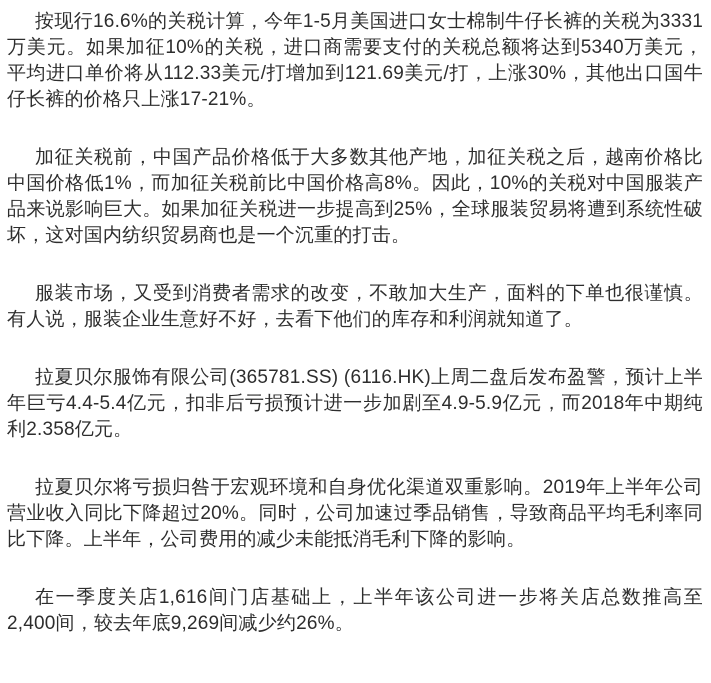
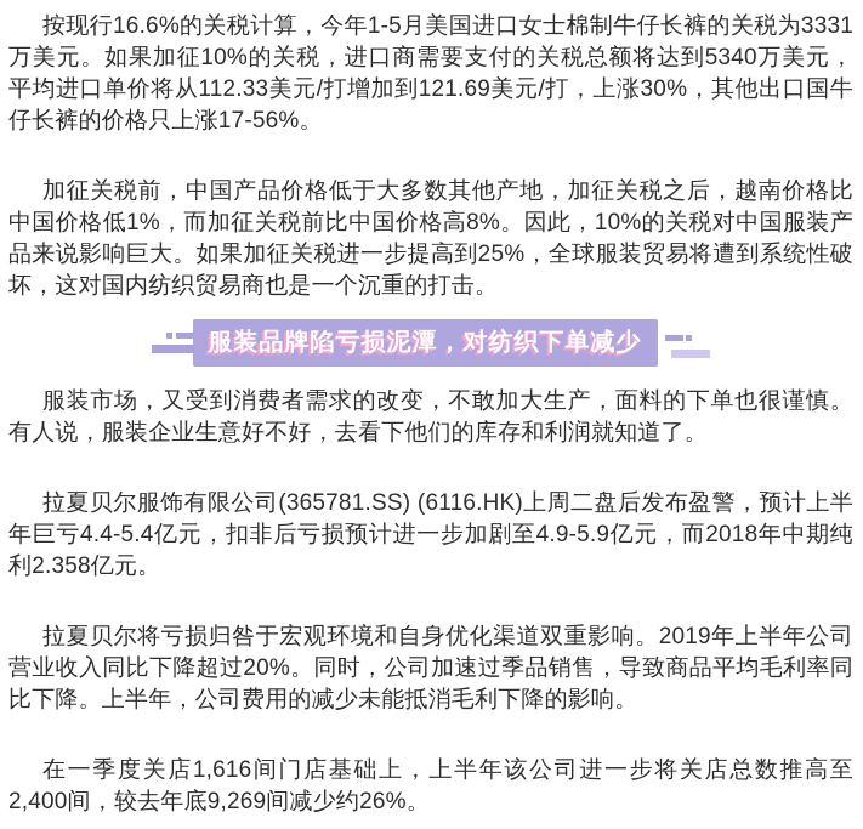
- 按现行16.6%的关税计算，今年1-5月美国进口女士棉制牛仔长裤的关税为3331万美元。如果加征10%的关税，进口商需要支付的关税总额将达到5340万美元，平均进口单价将从112.33美元/打增加到121.69美元/打，上涨30%，其他出口国牛仔长裤的价格只上涨17-21%。
+ 按现行16.6%的关税计算，今年1-5月美国进口女士棉制牛仔长裤的关税为3331万美元。如果加征10%的关税，进口商需要支付的关税总额将达到5340万美元，平均进口单价将从112.33美元/打增加到121.69美元/打，上涨30%，其他出口国牛仔长裤的价格只上涨17-56%。
  加征关税前，中国产品价格低于大多数其他产地，加征关税之后，越南价格比中国价格低1%，而加征关税前比中国价格高8%。因此，10%的关税对中国服装产品来说影响巨大。如果加征关税进一步提高到25%，全球服装贸易将遭到系统性破坏，这对国内纺织贸易商也是一个沉重的打击。
+ 服装品牌陷亏损泥潭，对纺织下单减少
  服装市场，又受到消费者需求的改变，不敢加大生产，面料的下单也很谨慎。有人说，服装企业生意好不好，去看下他们的库存和利润就知道了。
  拉夏贝尔服饰有限公司(365781.SS) (6116.HK)上周二盘后发布盈警，预计上半年巨亏4.4-5.4亿元，扣非后亏损预计进一步加剧至4.9-5.9亿元，而2018年中期纯利2.358亿元。
  拉夏贝尔将亏损归咎于宏观环境和自身优化渠道双重影响。2019年上半年公司营业收入同比下降超过20%。同时，公司加速过季品销售，导致商品平均毛利率同比下降。上半年，公司费用的减少未能抵消毛利下降的影响。
  在一季度关店1,616间门店基础上，上半年该公司进一步将关店总数推高至2,400间，较去年底9,269间减少约26%。
